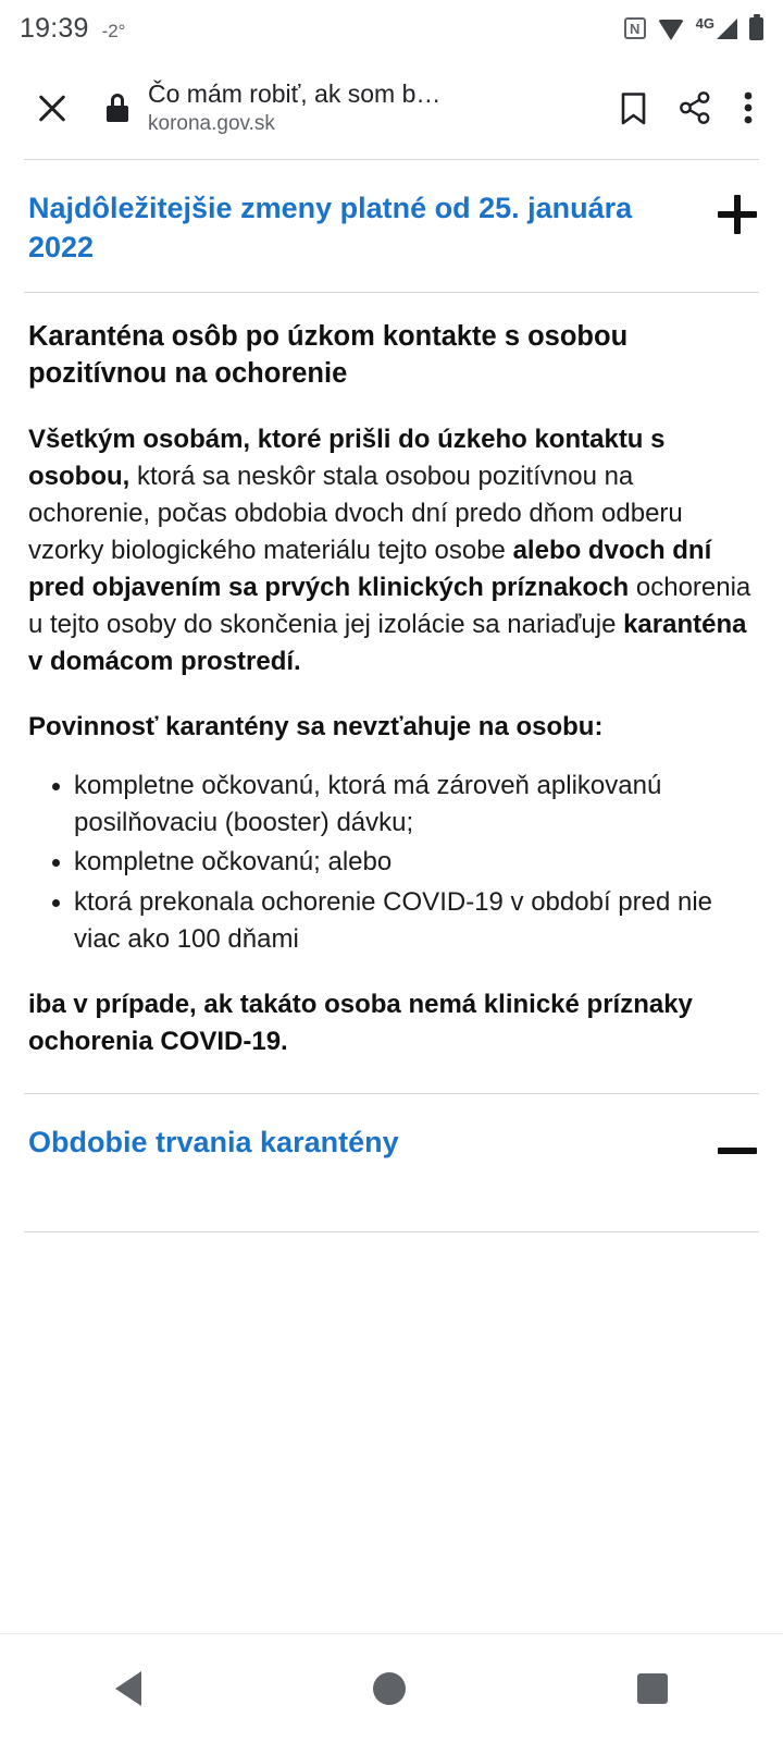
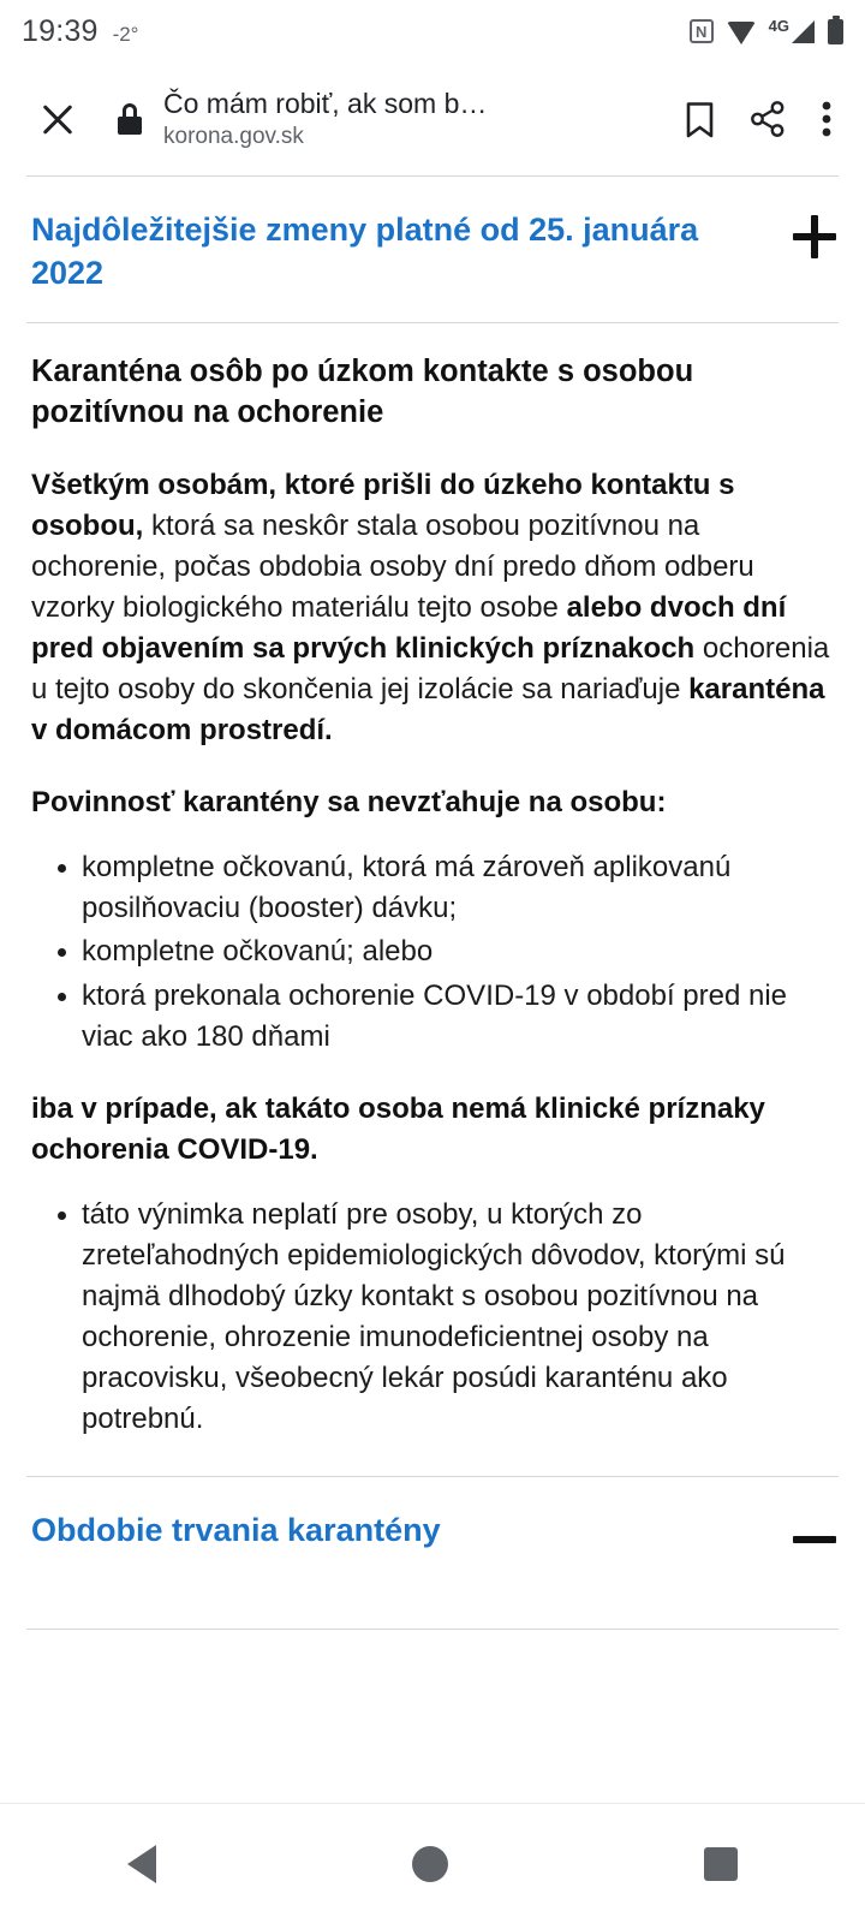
  19:39
  -2°
  N
  4G
  Čo mám robiť, ak som b…
  korona.gov.sk
  Najdôležitejšie zmeny platné od 25. januára 2022
  Karanténa osôb po úzkom kontakte s osobou pozitívnou na ochorenie
- Všetkým osobám, ktoré prišli do úzkeho kontaktu s osobou, ktorá sa neskôr stala osobou pozitívnou na ochorenie, počas obdobia dvoch dní predo dňom odberu vzorky biologického materiálu tejto osobe alebo dvoch dní pred objavením sa prvých klinických príznakoch ochorenia u tejto osoby do skončenia jej izolácie sa nariaďuje karanténa v domácom prostredí.
+ Všetkým osobám, ktoré prišli do úzkeho kontaktu s osobou, ktorá sa neskôr stala osobou pozitívnou na ochorenie, počas obdobia osoby dní predo dňom odberu vzorky biologického materiálu tejto osobe alebo dvoch dní pred objavením sa prvých klinických príznakoch ochorenia u tejto osoby do skončenia jej izolácie sa nariaďuje karanténa v domácom prostredí.
  Povinnosť karantény sa nevzťahuje na osobu:
  kompletne očkovanú, ktorá má zároveň aplikovanú posilňovaciu (booster) dávku;
  kompletne očkovanú; alebo
- ktorá prekonala ochorenie COVID-19 v období pred nie viac ako 100 dňami
+ ktorá prekonala ochorenie COVID-19 v období pred nie viac ako 180 dňami
  iba v prípade, ak takáto osoba nemá klinické príznaky ochorenia COVID-19.
+ táto výnimka neplatí pre osoby, u ktorých zo zreteľahodných epidemiologických dôvodov, ktorými sú najmä dlhodobý úzky kontakt s osobou pozitívnou na ochorenie, ohrozenie imunodeficientnej osoby na pracovisku, všeobecný lekár posúdi karanténu ako potrebnú.
  Obdobie trvania karantény
